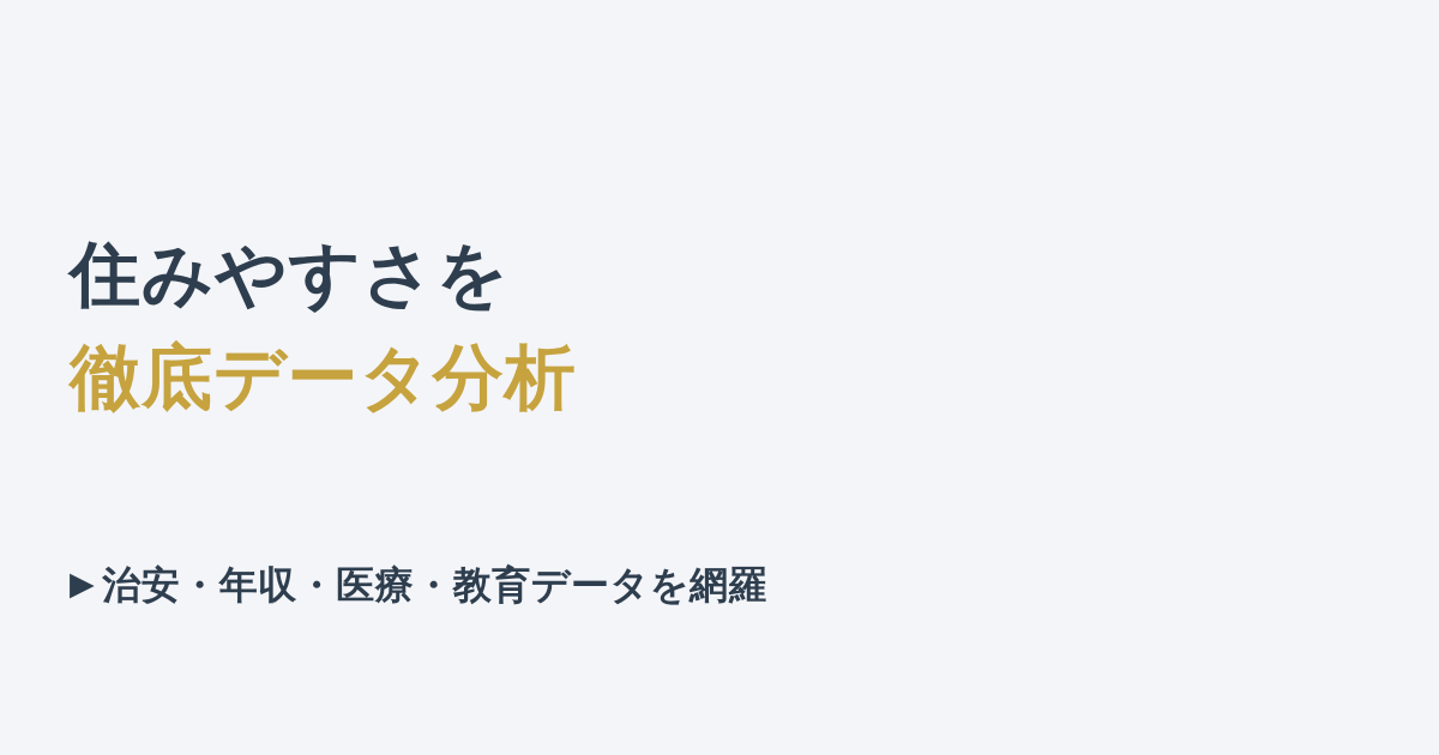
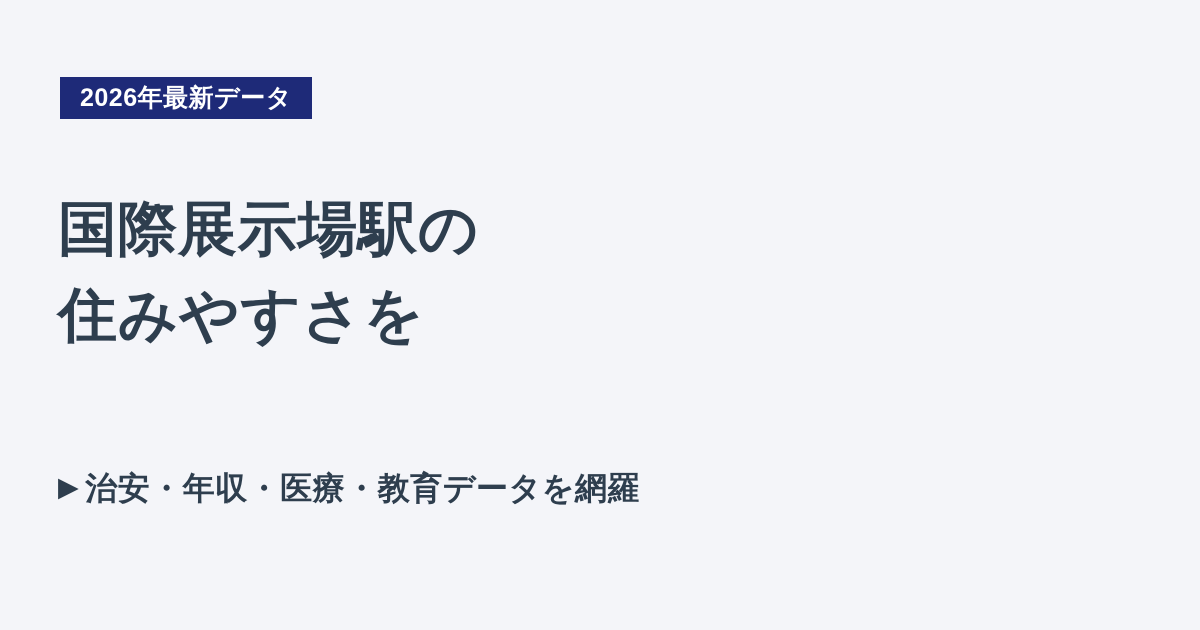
+ 2026年最新データ
+ 国際展示場駅の
  住みやすさを
- 徹底データ分析
  ▶
  治安・年収・医療・教育データを網羅
